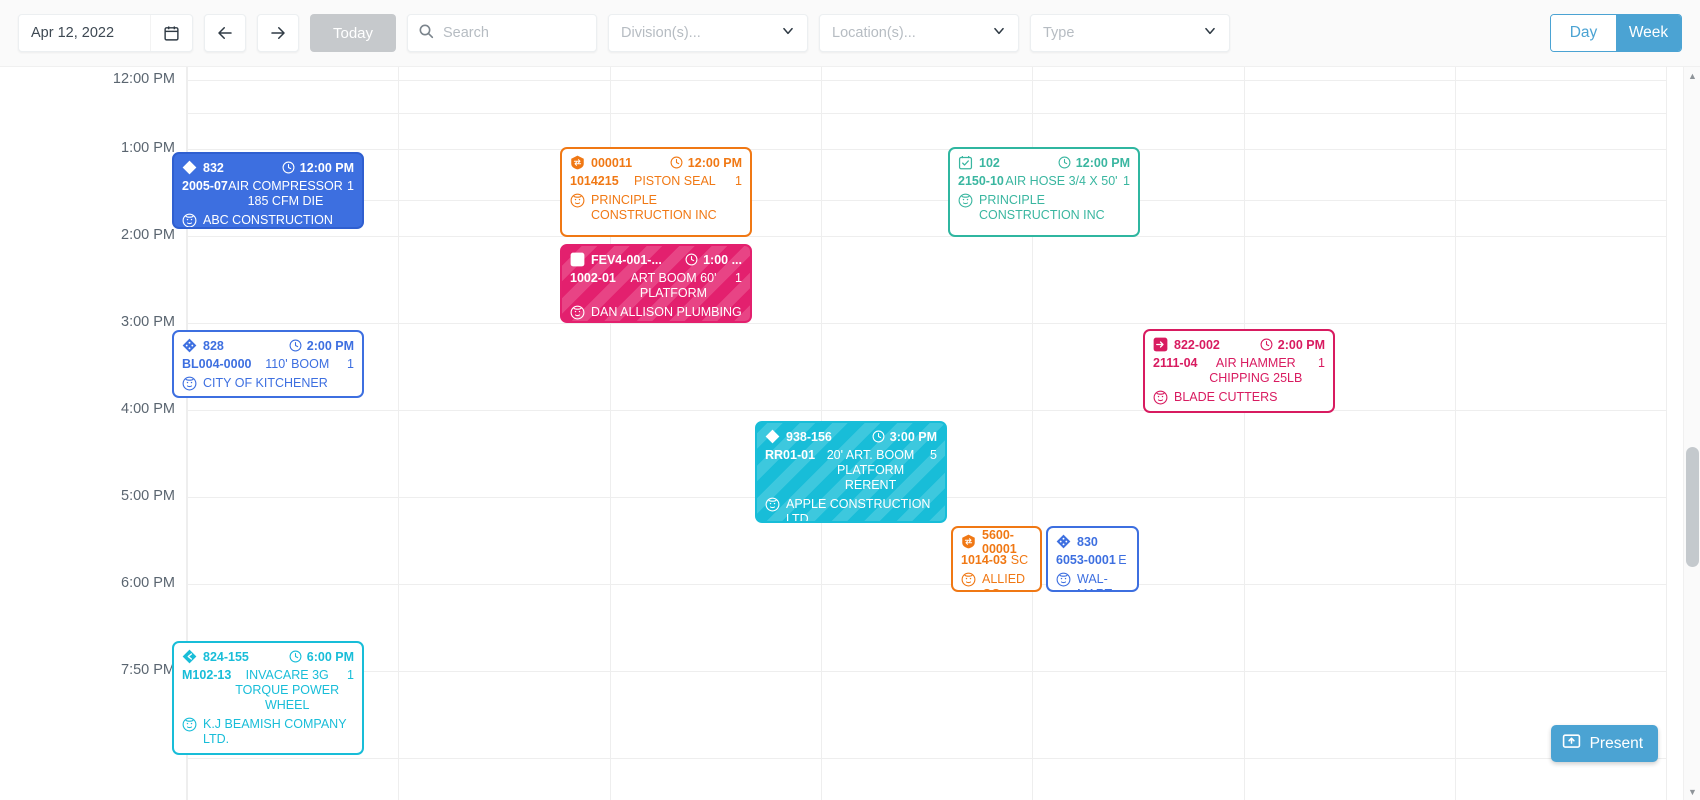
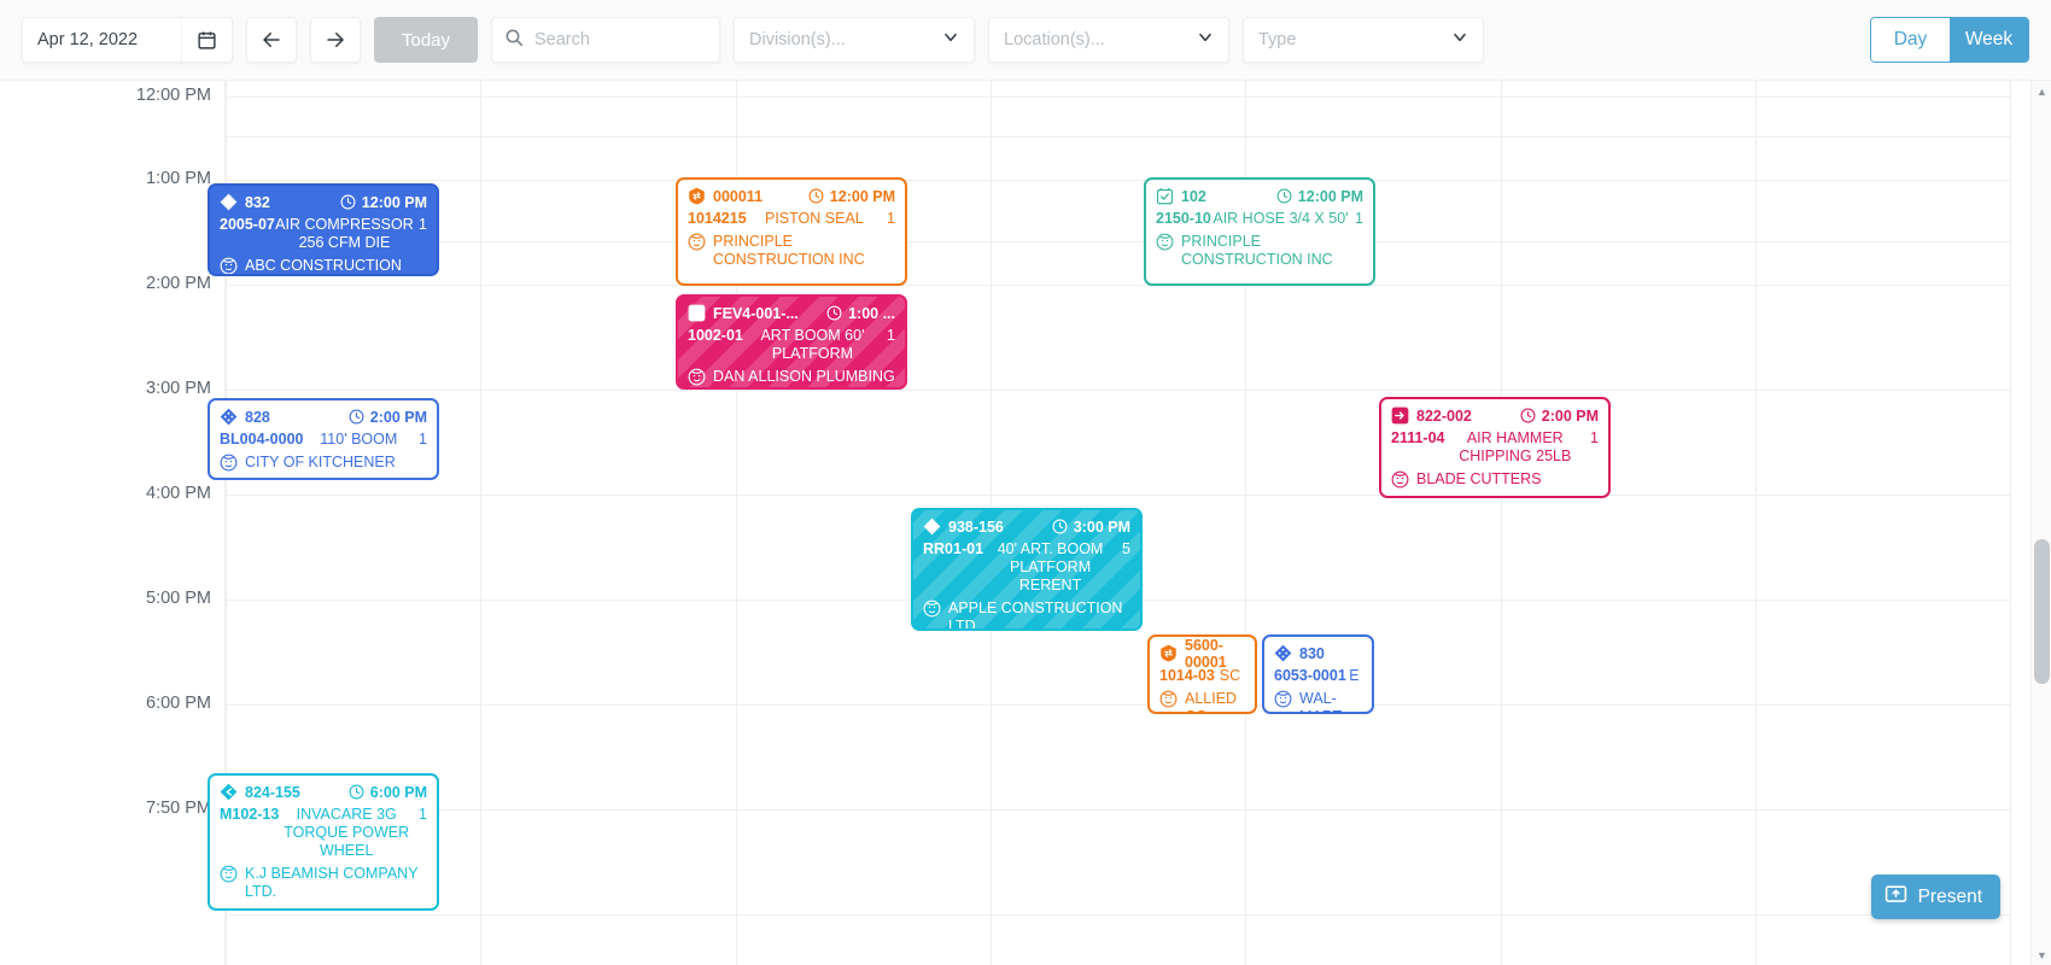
  Apr 12, 2022
  Today
  Search
  Division(s)...
  Location(s)...
  Type
  Day
  Week
  12:00 PM
  1:00 PM
  2:00 PM
  3:00 PM
  4:00 PM
  5:00 PM
  6:00 PM
  7:50 PM
  832
  12:00 PM
  2005-07
- AIR COMPRESSOR 185 CFM DIE
+ AIR COMPRESSOR 256 CFM DIE
  1
  ABC CONSTRUCTION
  000011
  12:00 PM
  1014215
  PISTON SEAL
  1
  PRINCIPLE CONSTRUCTION INC
  102
  12:00 PM
  2150-10
  AIR HOSE 3/4 X 50'
  1
  PRINCIPLE CONSTRUCTION INC
  FEV4-001-...
  1:00 ...
  1002-01
  ART BOOM 60' PLATFORM
  1
  DAN ALLISON PLUMBING
  828
  2:00 PM
  BL004-0000
  110' BOOM
  1
  CITY OF KITCHENER
  822-002
  2:00 PM
  2111-04
  AIR HAMMER CHIPPING 25LB
  1
  BLADE CUTTERS
  938-156
  3:00 PM
  RR01-01
- 20' ART. BOOM PLATFORM RERENT
+ 40' ART. BOOM PLATFORM RERENT
  5
  APPLE CONSTRUCTION LTD
  5600-00001
  1014-03
  SC
  ALLIED
  830
  6053-0001
  E
  824-155
  6:00 PM
  M102-13
  INVACARE 3G TORQUE POWER WHEEL
  1
  K.J BEAMISH COMPANY LTD.
  ▲
  ▼
  Present
